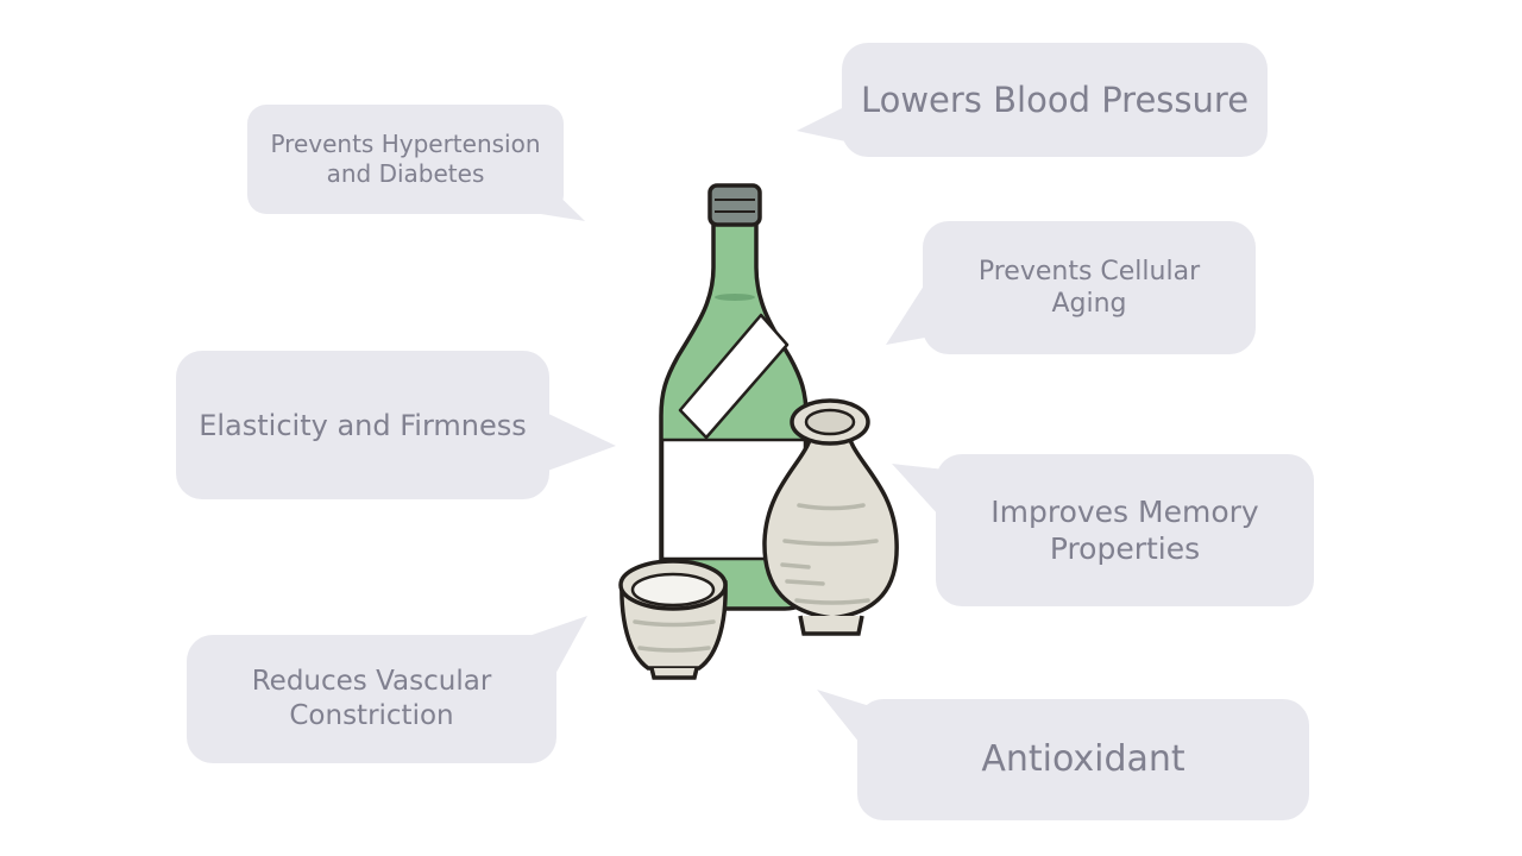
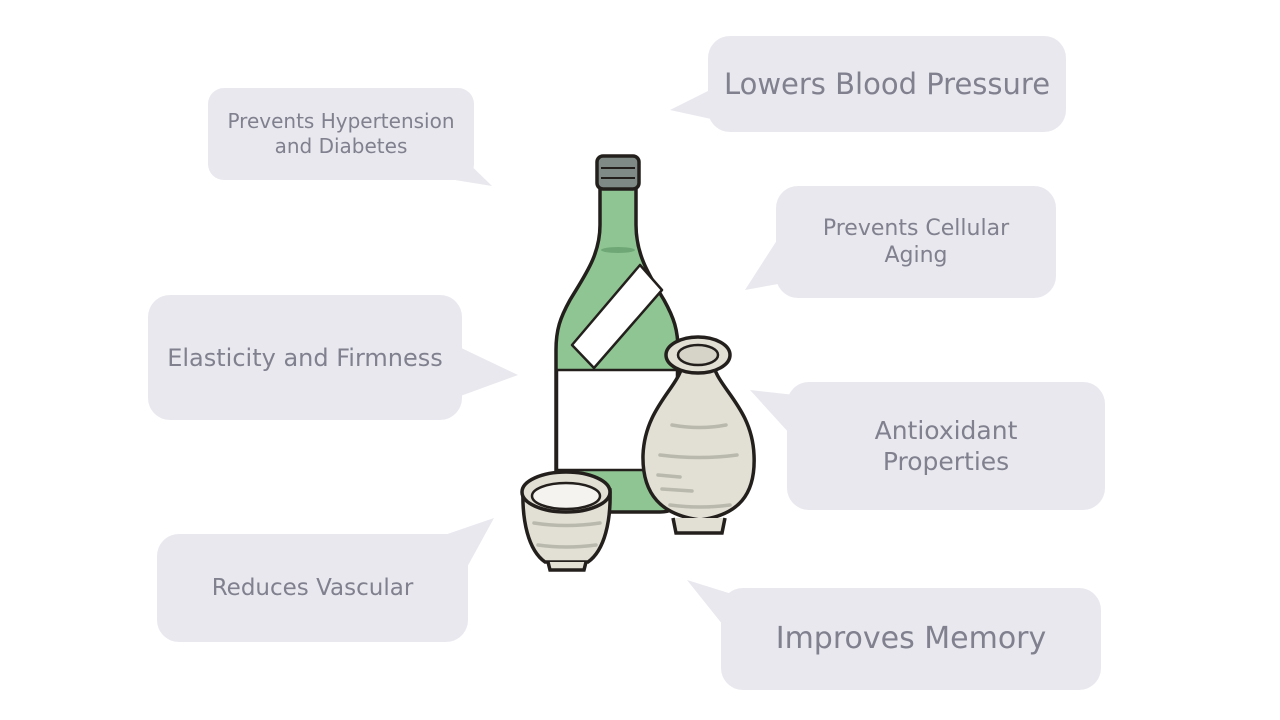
  Prevents Hypertension
  and Diabetes
  Lowers Blood Pressure
  Prevents Cellular
  Aging
  Elasticity and Firmness
- Improves Memory
+ Antioxidant
  Properties
  Reduces Vascular
- Constriction
- Antioxidant
+ Improves Memory
